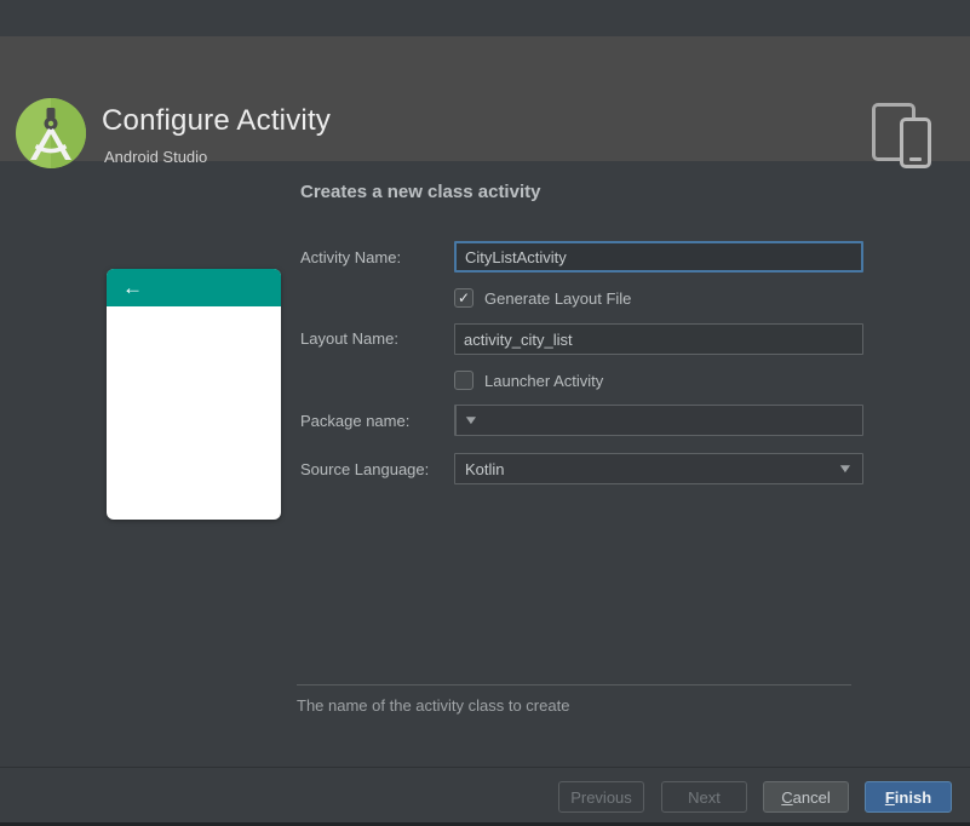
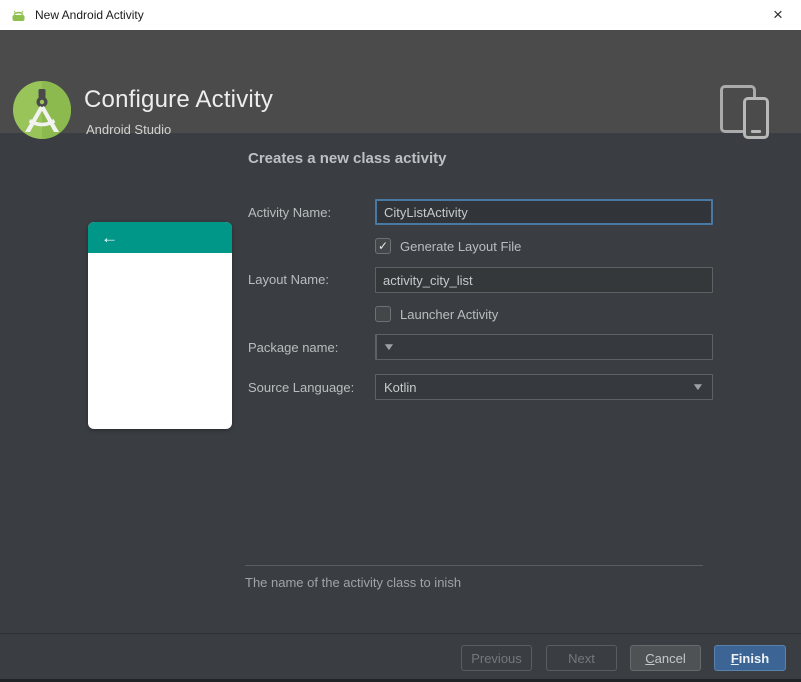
+ New Android Activity
+ ×
  Configure Activity
  Android Studio
  Creates a new class activity
  ←
  Activity Name:
  CityListActivity
  ✓
  Generate Layout File
  Layout Name:
  activity_city_list
  Launcher Activity
  Package name:
  ▼
  Source Language:
  Kotlin
  ▼
- The name of the activity class to create
+ The name of the activity class to inish
  Previous
  Next
  C
  ancel
  F
  inish
